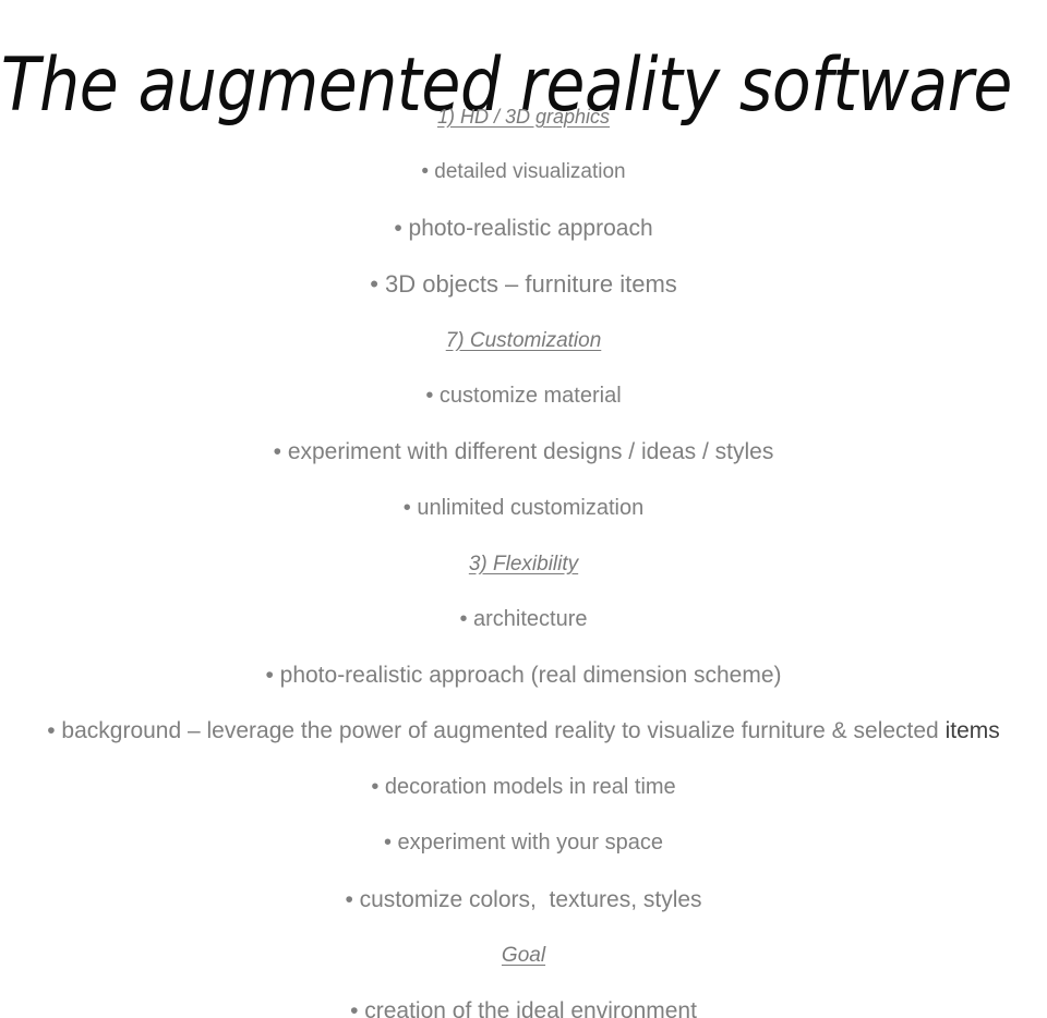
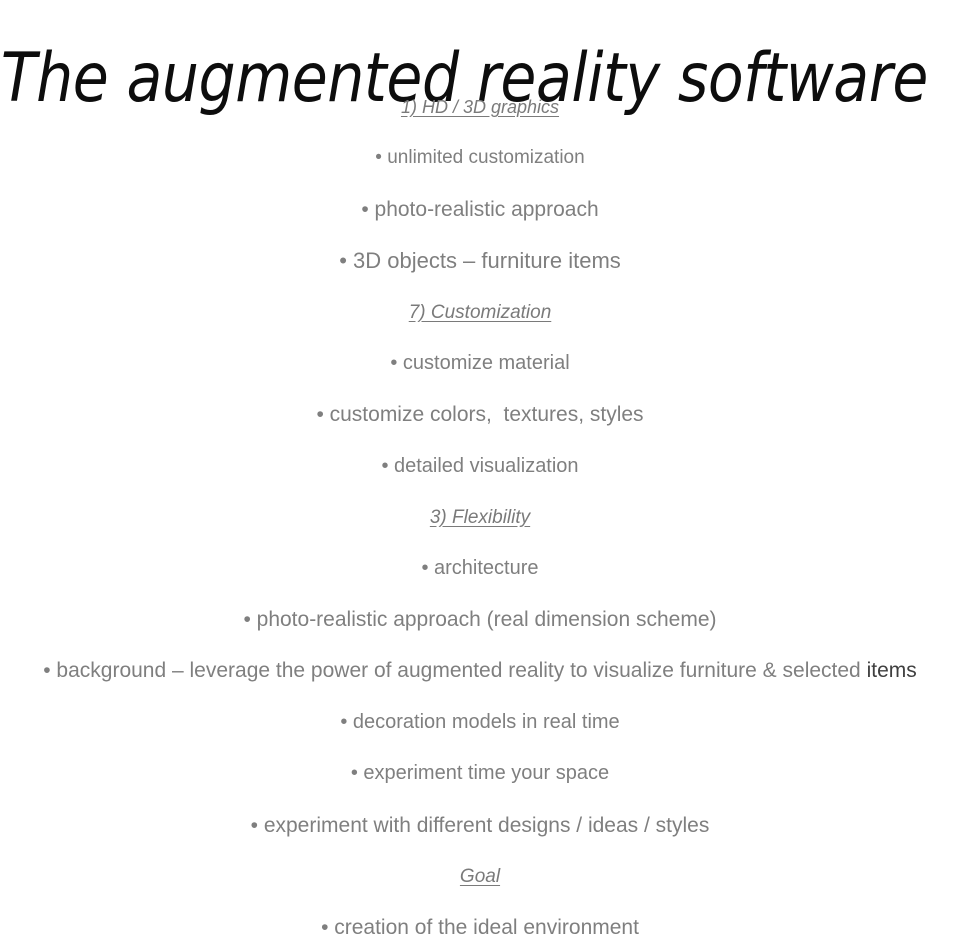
  The augmented reality software
  1) HD / 3D graphics
- • detailed visualization
+ • unlimited customization
  • photo-realistic approach
  • 3D objects – furniture items
  7) Customization
  • customize material
- • experiment with different designs / ideas / styles
+ • customize colors, textures, styles
- • unlimited customization
+ • detailed visualization
  3) Flexibility
  • architecture
  • photo-realistic approach (real dimension scheme)
  • background – leverage the power of augmented reality to visualize furniture & selected items
  • decoration models in real time
- • experiment with your space
+ • experiment time your space
- • customize colors, textures, styles
+ • experiment with different designs / ideas / styles
  Goal
  • creation of the ideal environment
